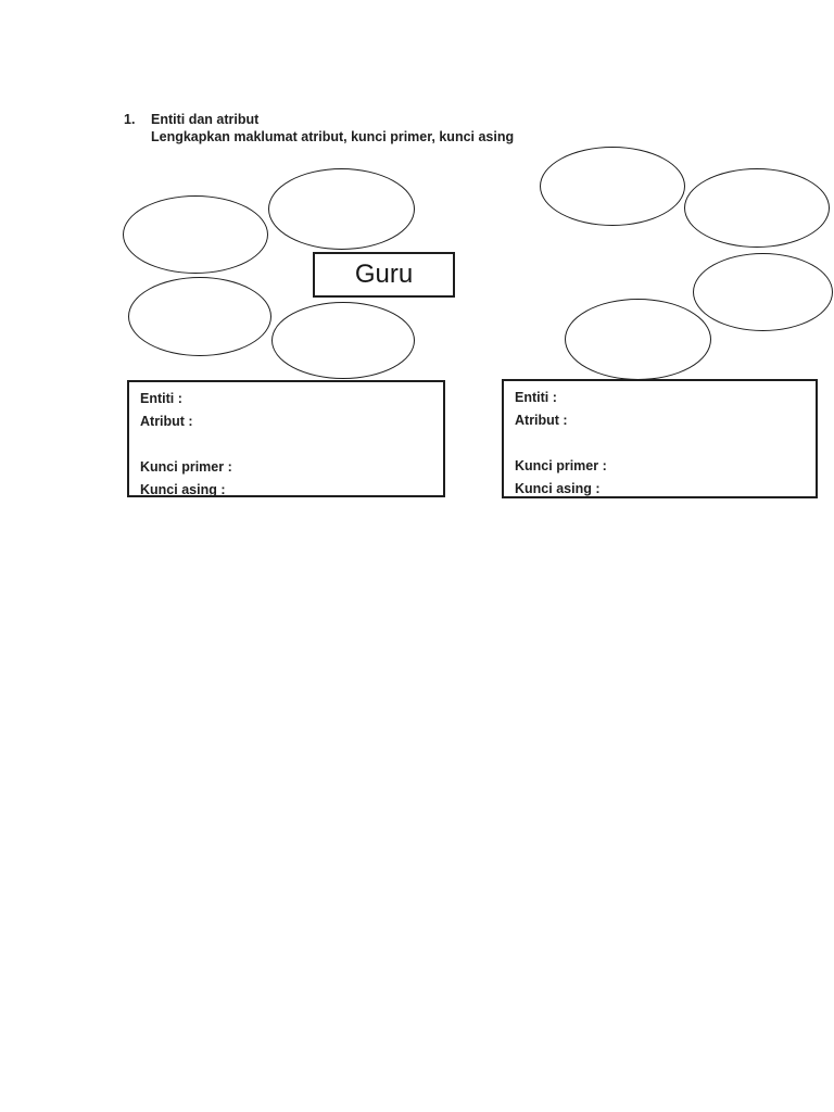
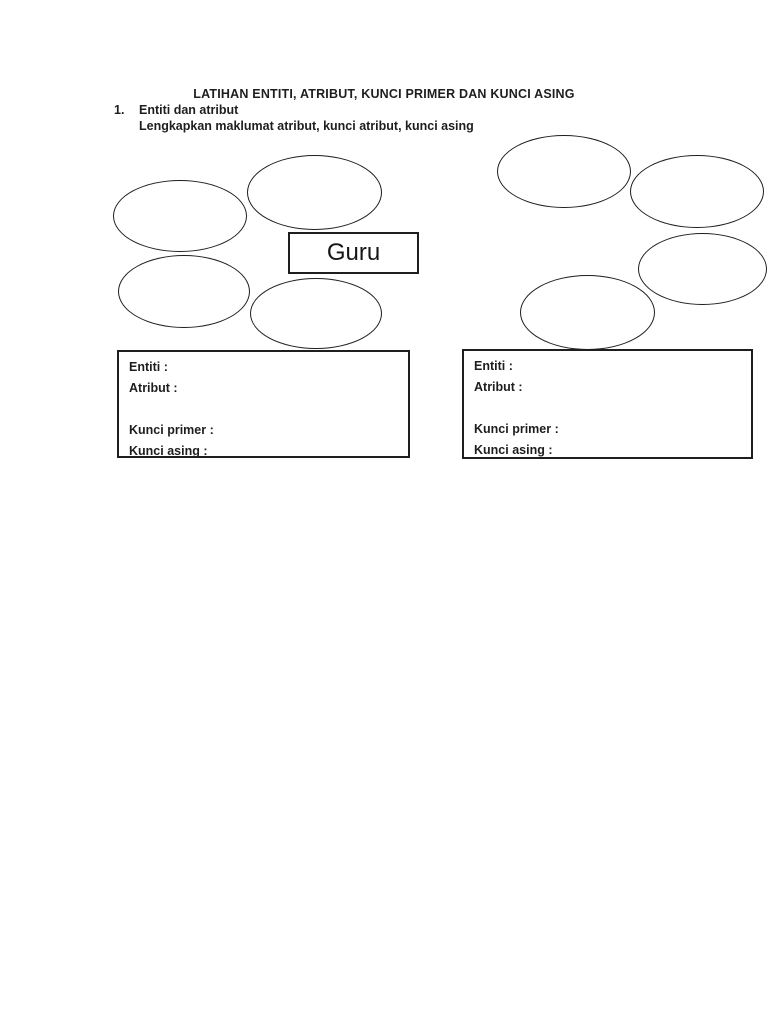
+ LATIHAN ENTITI, ATRIBUT, KUNCI PRIMER DAN KUNCI ASING
  1.
  Entiti dan atribut
- Lengkapkan maklumat atribut, kunci primer, kunci asing
+ Lengkapkan maklumat atribut, kunci atribut, kunci asing
  Guru
  Entiti :
  Atribut :
  Kunci primer :
  Kunci asing :
  Entiti :
  Atribut :
  Kunci primer :
  Kunci asing :
